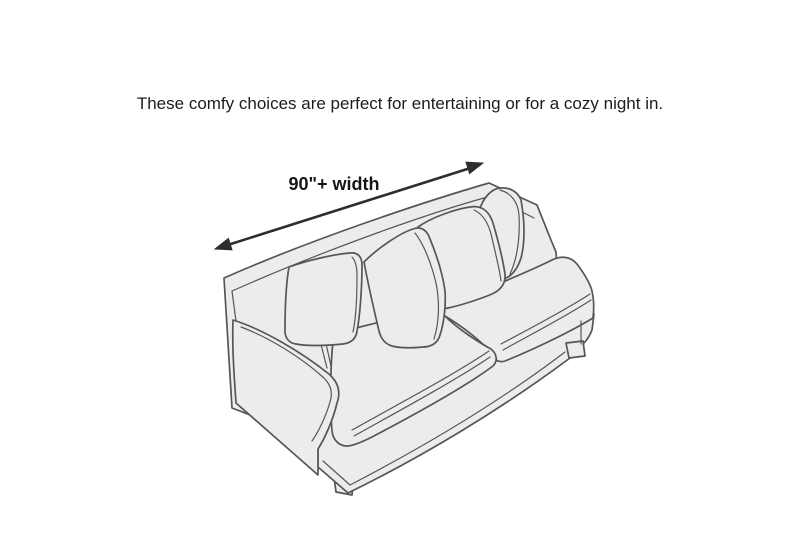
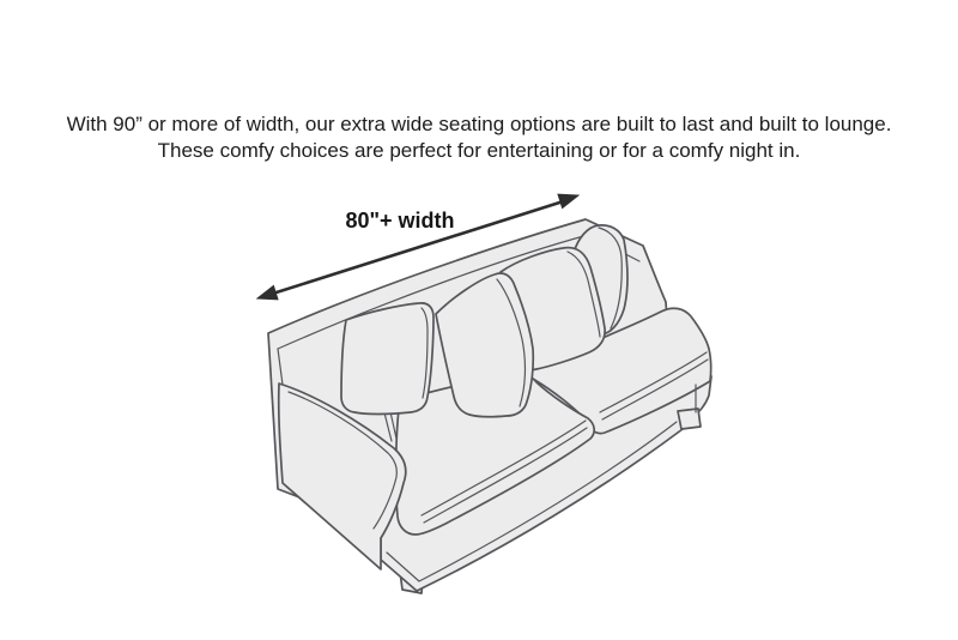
+ With 90” or more of width, our extra wide seating options are built to last and built to lounge.
- These comfy choices are perfect for entertaining or for a cozy night in.
+ These comfy choices are perfect for entertaining or for a comfy night in.
- 90"+ width
+ 80"+ width
